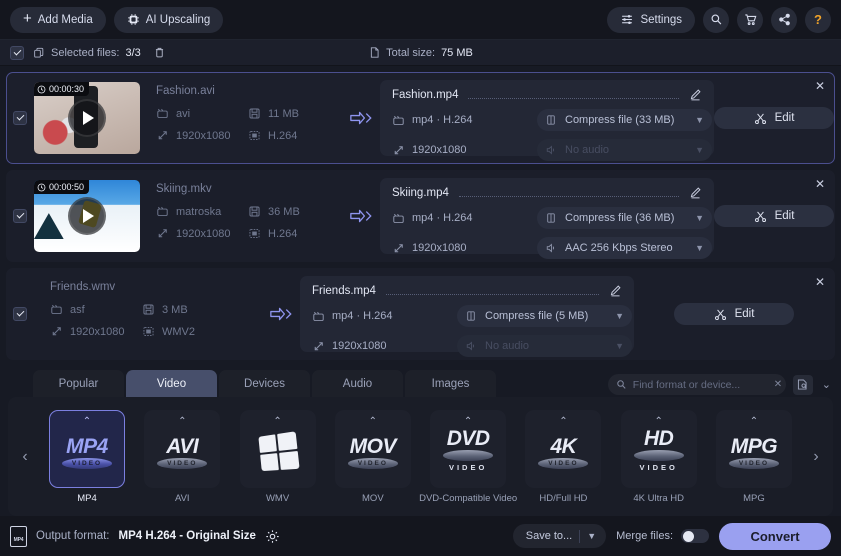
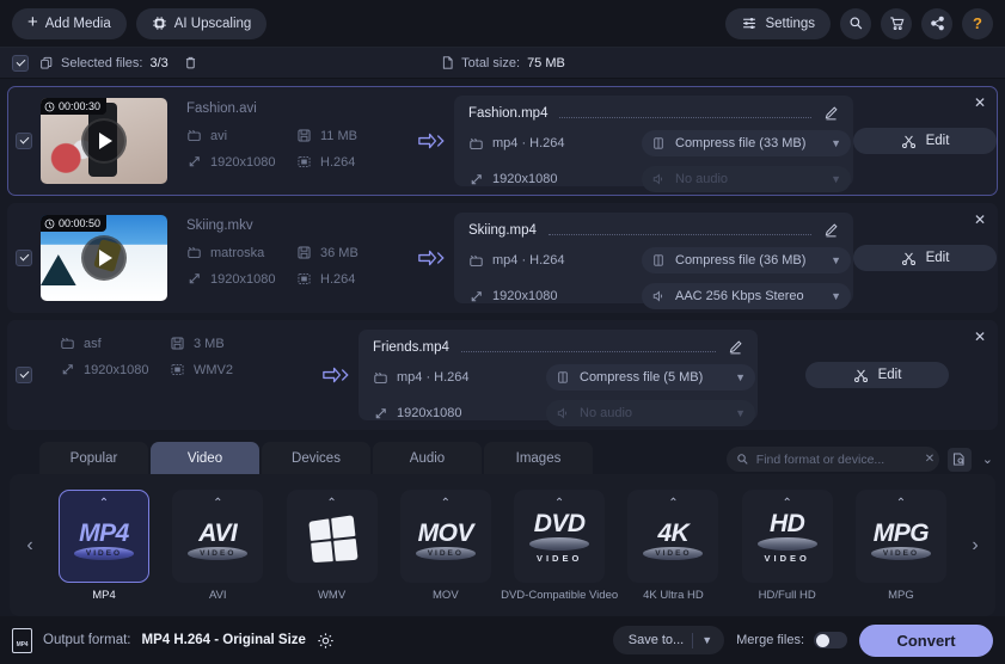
  +
  Add Media
  AI Upscaling
  Settings
  ?
  Selected files:
  3/3
  Total size:
  75 MB
  00:00:30
  Fashion.avi
  avi
  11 MB
  1920x1080
  H.264
  Fashion.mp4
  mp4 · H.264
  Compress file (33 MB)
  ▼
  1920x1080
  No audio
  ▼
  Edit
  ✕
  00:00:50
  Skiing.mkv
  matroska
  36 MB
  1920x1080
  H.264
  Skiing.mp4
  mp4 · H.264
  Compress file (36 MB)
  ▼
  1920x1080
  AAC 256 Kbps Stereo
  ▼
  Edit
  ✕
- Friends.wmv
  asf
  3 MB
  1920x1080
  WMV2
  Friends.mp4
  mp4 · H.264
  Compress file (5 MB)
  ▼
  1920x1080
  No audio
  ▼
  Edit
  ✕
  Popular
  Video
  Devices
  Audio
  Images
  Find format or device...
  ✕
  ⌄
  ‹
  ⌃
  MP4
  MP4
  ⌃
  AVI
  AVI
  ⌃
  WMV
  ⌃
  MOV
  MOV
  ⌃
  DVD
  VIDEO
  DVD-Compatible Video
  ⌃
  4K
- HD/Full HD
+ 4K Ultra HD
  ⌃
  HD
  VIDEO
- 4K Ultra HD
+ HD/Full HD
  ⌃
  MPG
  MPG
  ›
  Output format:
  MP4 H.264 - Original Size
  Save to...
  ▼
  Merge files:
  Convert
